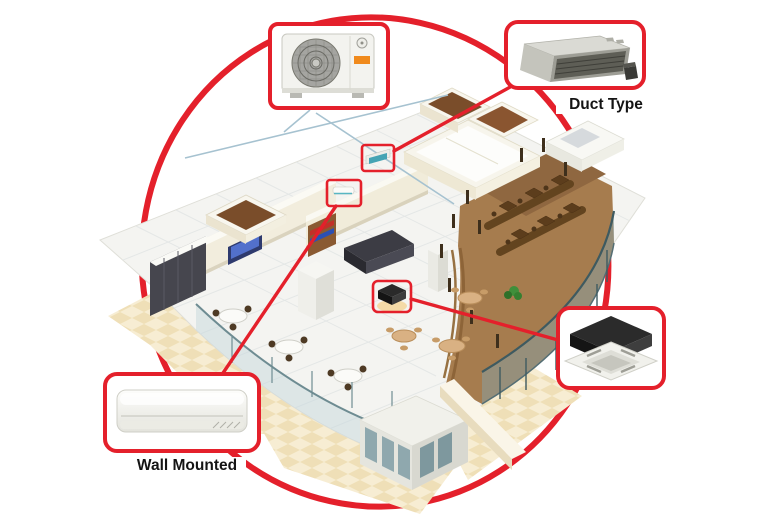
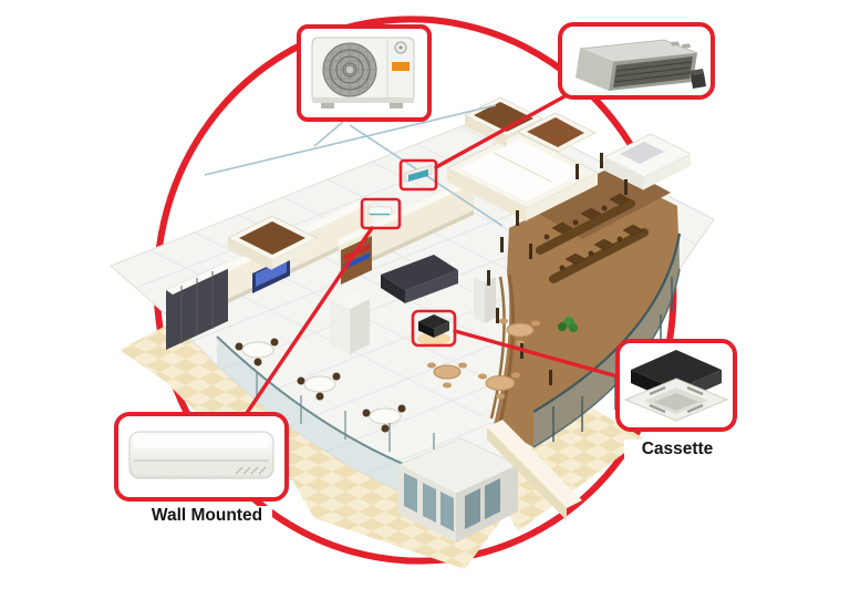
- Duct Type
  Wall Mounted
+ Cassette
